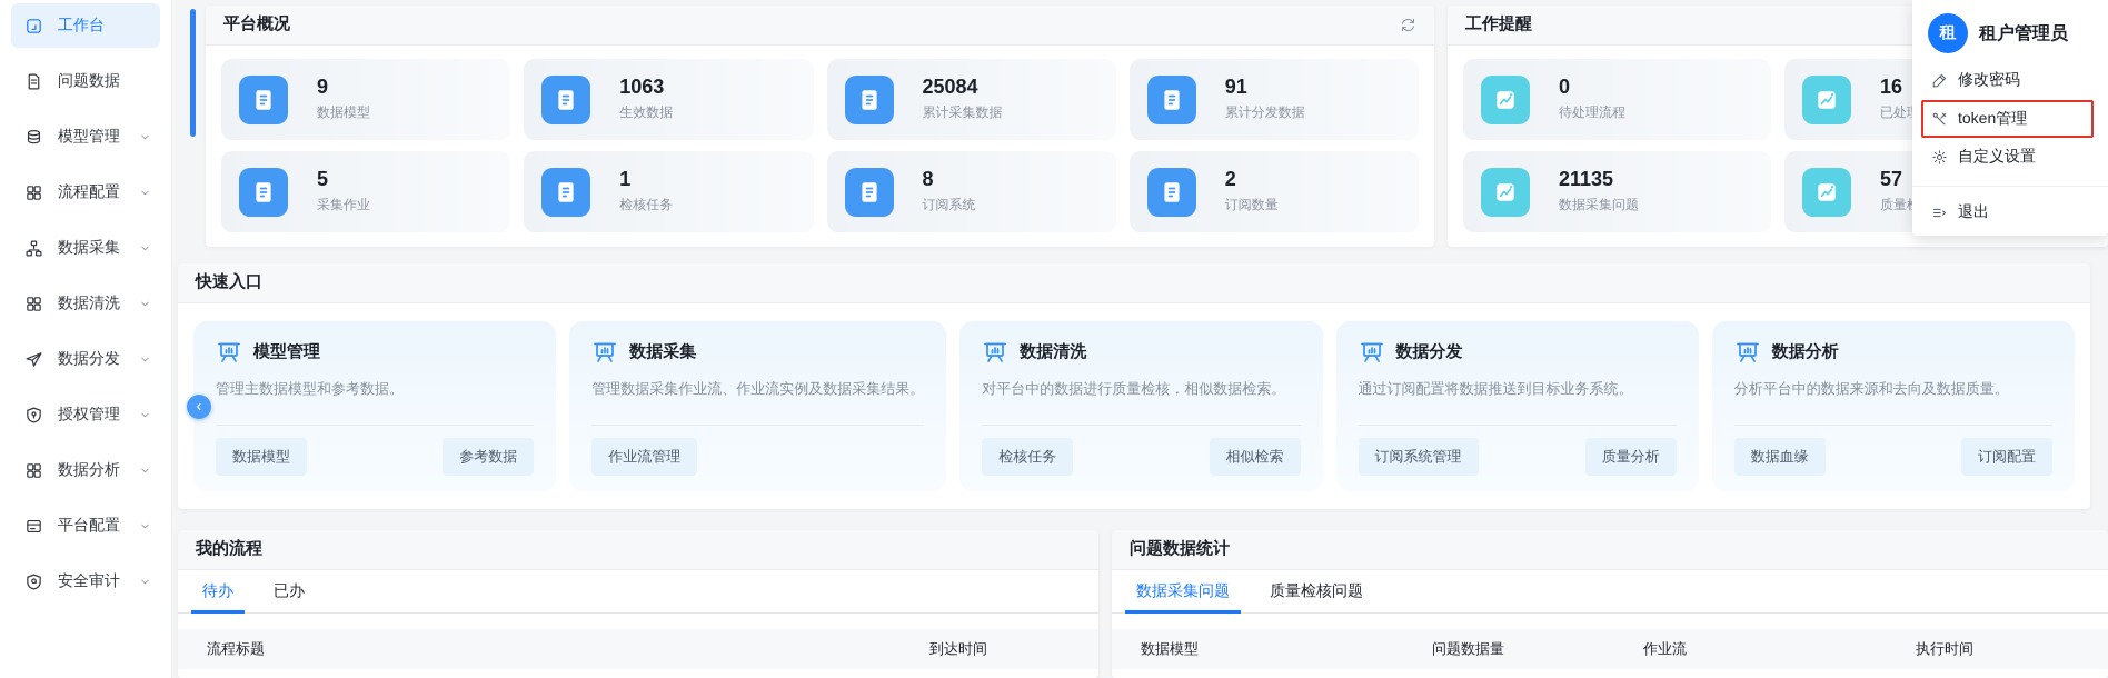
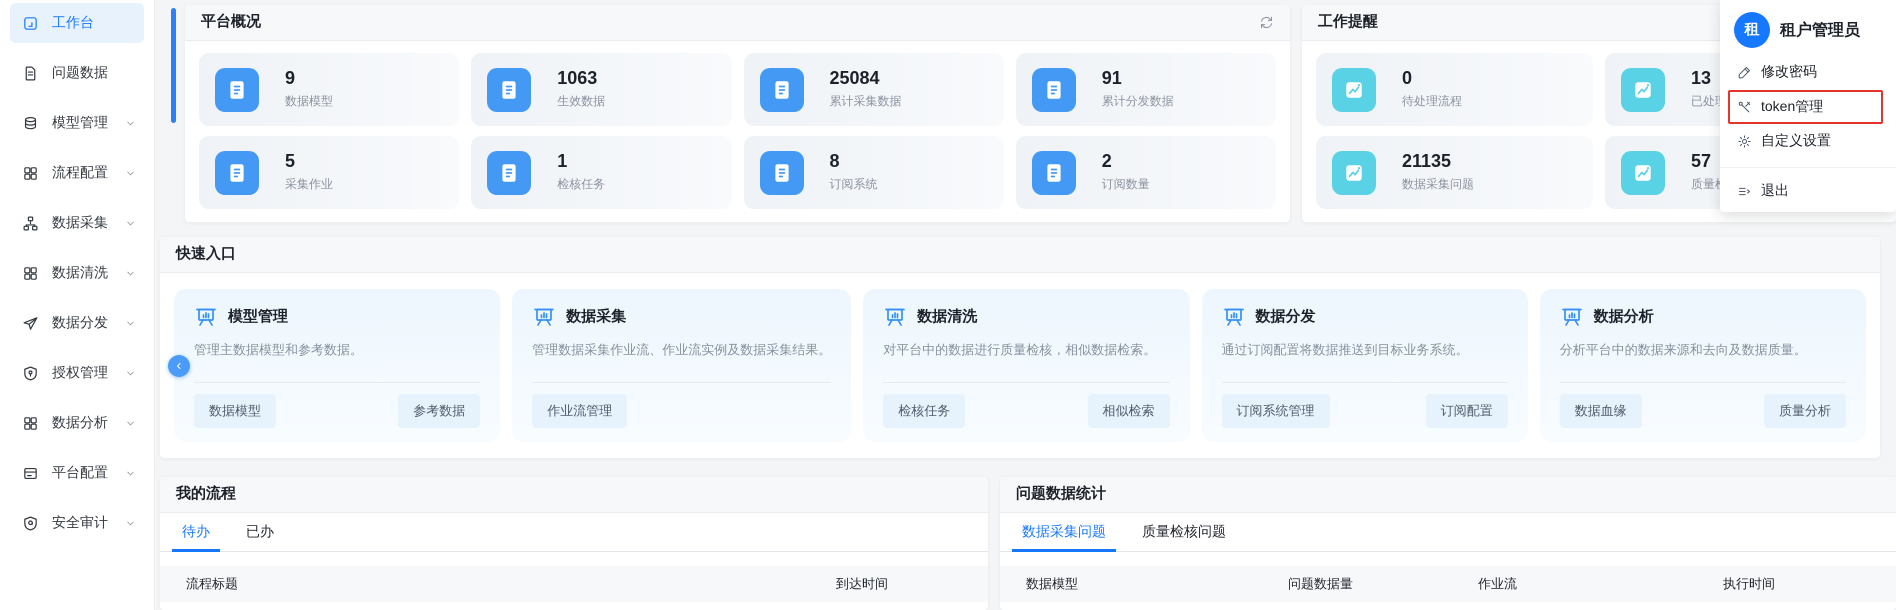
  工作台
  问题数据
  模型管理
  流程配置
  数据采集
  数据清洗
  数据分发
  授权管理
  数据分析
  平台配置
  安全审计
  平台概况
  9
  数据模型
  1063
  生效数据
  25084
  累计采集数据
  91
  累计分发数据
  5
  采集作业
  1
  检核任务
  8
  订阅系统
  2
  订阅数量
  工作提醒
  0
  待处理流程
- 16
+ 13
  21135
  数据采集问题
  57
  快速入口
  模型管理
  管理主数据模型和参考数据。
  数据模型
  参考数据
  数据采集
  管理数据采集作业流、作业流实例及数据采集结果。
  作业流管理
  数据清洗
  对平台中的数据进行质量检核，相似数据检索。
  检核任务
  相似检索
  数据分发
  通过订阅配置将数据推送到目标业务系统。
  订阅系统管理
- 质量分析
+ 订阅配置
  数据分析
  分析平台中的数据来源和去向及数据质量。
  数据血缘
- 订阅配置
+ 质量分析
  我的流程
  待办
  已办
  流程标题
  到达时间
  问题数据统计
  数据采集问题
  质量检核问题
  数据模型
  问题数据量
  作业流
  执行时间
  租
  租户管理员
  修改密码
  token管理
  自定义设置
  退出
